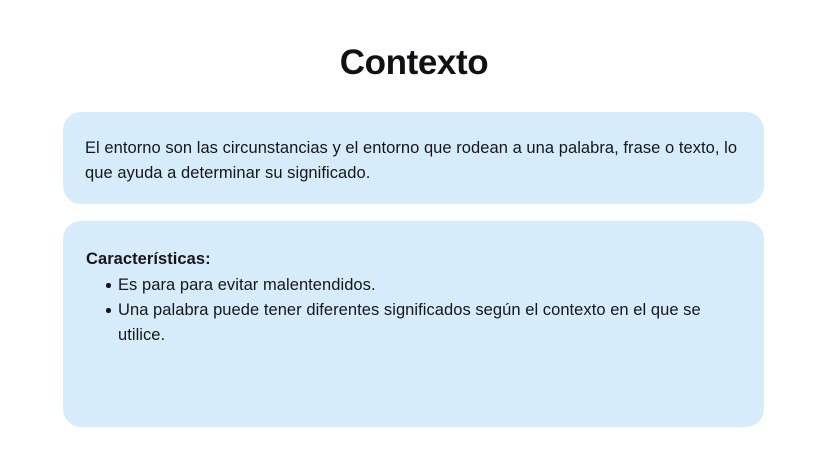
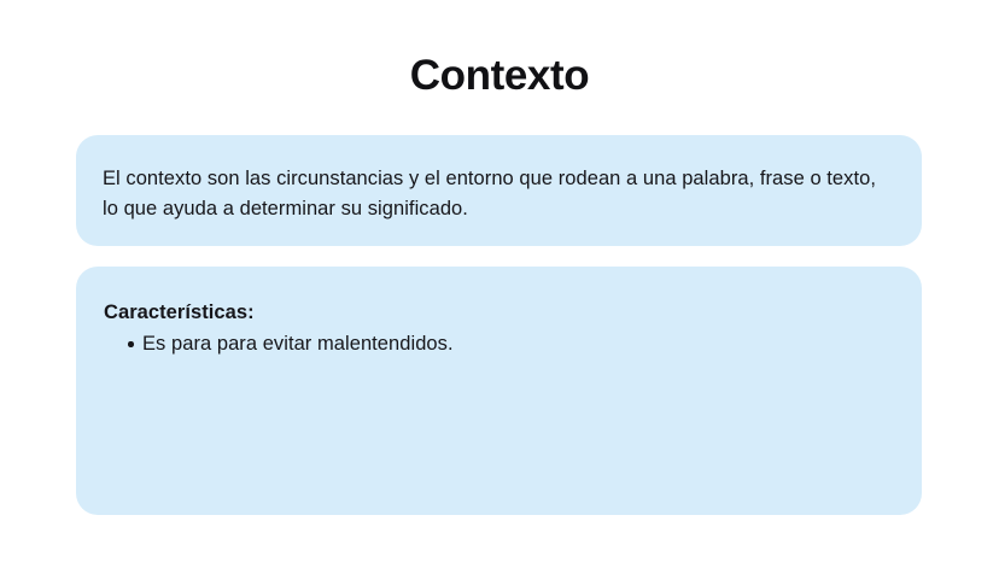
  Contexto
- El entorno son las circunstancias y el entorno que rodean a una palabra, frase o texto, lo que ayuda a determinar su significado.
+ El contexto son las circunstancias y el entorno que rodean a una palabra, frase o texto, lo que ayuda a determinar su significado.
  Características:
  Es para para evitar malentendidos.
- Una palabra puede tener diferentes significados según el contexto en el que se utilice.
